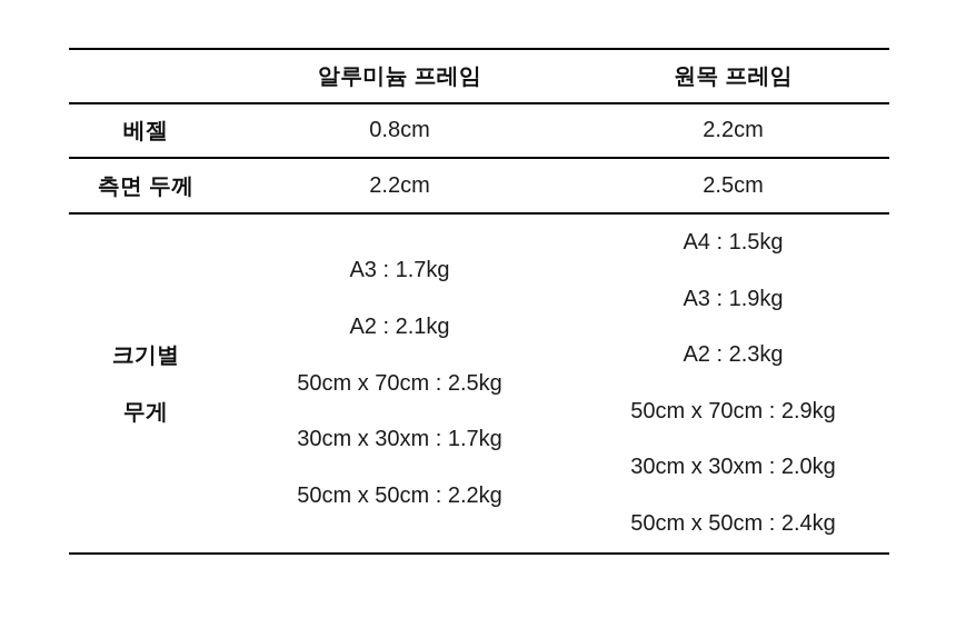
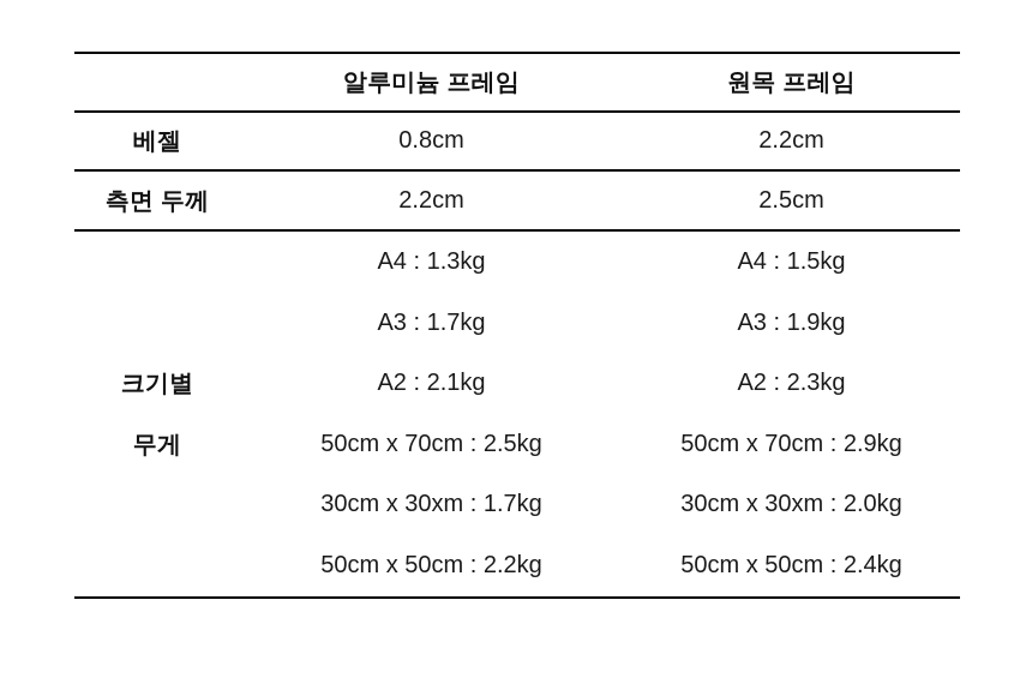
  알루미늄 프레임
  원목 프레임
  베젤
  0.8cm
  2.2cm
  측면 두께
  2.2cm
  2.5cm
  크기별
  무게
+ A4 : 1.3kg
  A3 : 1.7kg
  A2 : 2.1kg
  50cm x 70cm : 2.5kg
  30cm x 30xm : 1.7kg
  50cm x 50cm : 2.2kg
  A4 : 1.5kg
  A3 : 1.9kg
  A2 : 2.3kg
  50cm x 70cm : 2.9kg
  30cm x 30xm : 2.0kg
  50cm x 50cm : 2.4kg
